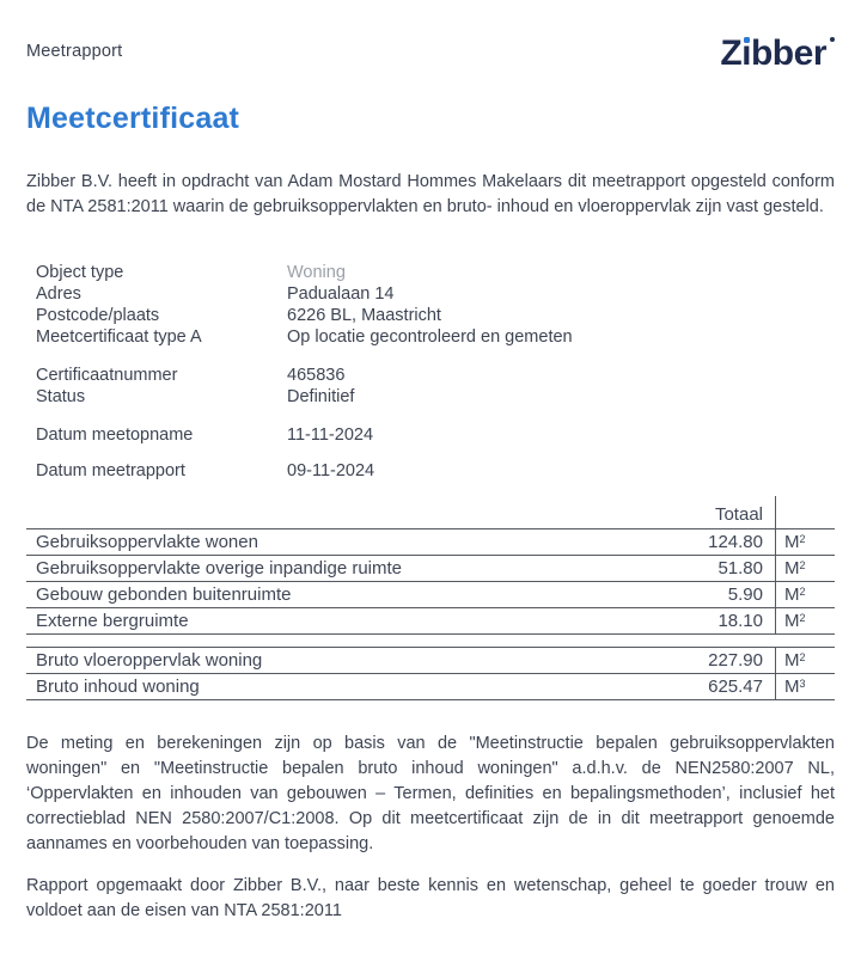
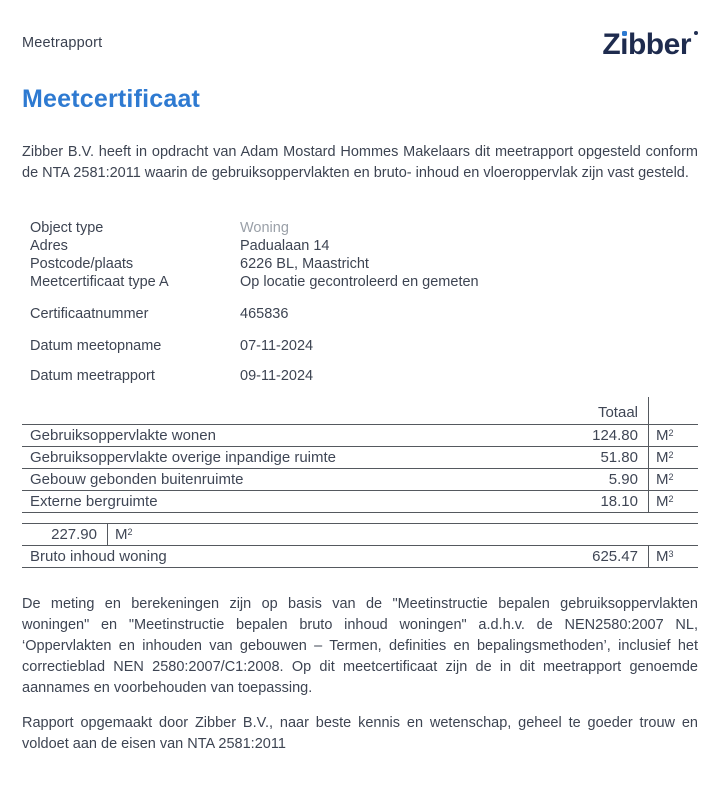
  Meetrapport
  Zıbber
  Meetcertificaat
  Zibber B.V. heeft in opdracht van Adam Mostard Hommes Makelaars dit meetrapport opgesteld conform de NTA 2581:2011 waarin de gebruiksoppervlakten en bruto- inhoud en vloeroppervlak zijn vast gesteld.
  Object type
  Woning
  Adres
  Padualaan 14
  Postcode/plaats
  6226 BL, Maastricht
  Meetcertificaat type A
  Op locatie gecontroleerd en gemeten
  Certificaatnummer
  465836
- Status
- Definitief
  Datum meetopname
- 11-11-2024
+ 07-11-2024
  Datum meetrapport
  09-11-2024
  Totaal
  Gebruiksoppervlakte wonen
  124.80
  M2
  Gebruiksoppervlakte overige inpandige ruimte
  51.80
  M2
  Gebouw gebonden buitenruimte
  5.90
  M2
  Externe bergruimte
  18.10
  M2
- Bruto vloeroppervlak woning
  227.90
  M2
  Bruto inhoud woning
  625.47
  M3
  De meting en berekeningen zijn op basis van de "Meetinstructie bepalen gebruiksoppervlakten woningen" en "Meetinstructie bepalen bruto inhoud woningen" a.d.h.v. de NEN2580:2007 NL, ‘Oppervlakten en inhouden van gebouwen – Termen, definities en bepalingsmethoden’, inclusief het correctieblad NEN 2580:2007/C1:2008. Op dit meetcertificaat zijn de in dit meetrapport genoemde aannames en voorbehouden van toepassing.
  Rapport opgemaakt door Zibber B.V., naar beste kennis en wetenschap, geheel te goeder trouw en voldoet aan de eisen van NTA 2581:2011
